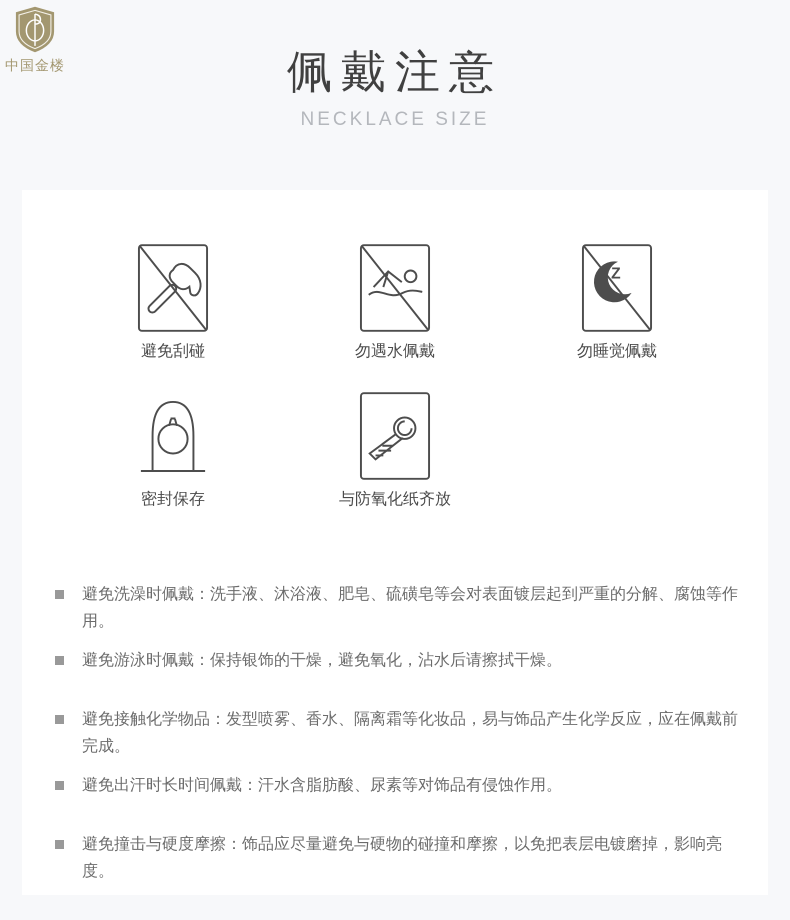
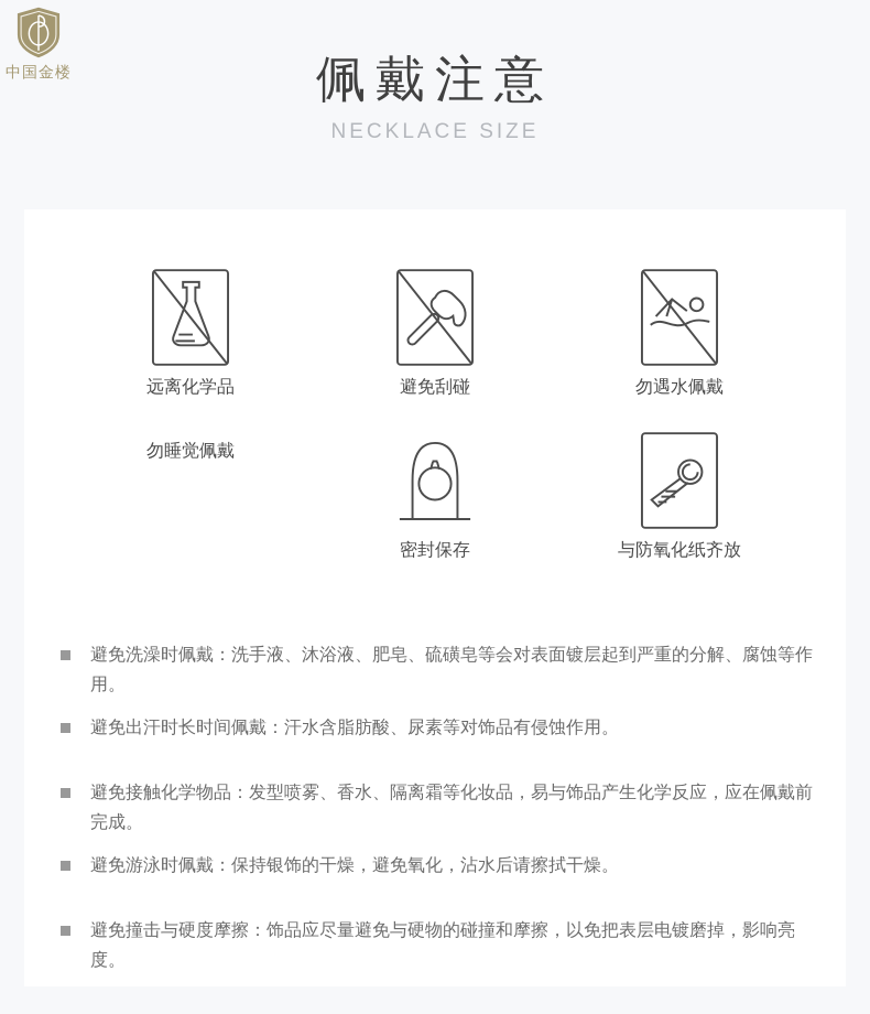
  中国金楼
  佩戴注意
  NECKLACE SIZE
+ 远离化学品
  避免刮碰
  勿遇水佩戴
- Z
  勿睡觉佩戴
  密封保存
  与防氧化纸齐放
  避免洗澡时佩戴：洗手液、沐浴液、肥皂、硫磺皂等会对表面镀层起到严重的分解、腐蚀等作用。
- 避免游泳时佩戴：保持银饰的干燥，避免氧化，沾水后请擦拭干燥。
+ 避免出汗时长时间佩戴：汗水含脂肪酸、尿素等对饰品有侵蚀作用。
  避免接触化学物品：发型喷雾、香水、隔离霜等化妆品，易与饰品产生化学反应，应在佩戴前完成。
- 避免出汗时长时间佩戴：汗水含脂肪酸、尿素等对饰品有侵蚀作用。
+ 避免游泳时佩戴：保持银饰的干燥，避免氧化，沾水后请擦拭干燥。
  避免撞击与硬度摩擦：饰品应尽量避免与硬物的碰撞和摩擦，以免把表层电镀磨掉，影响亮度。
